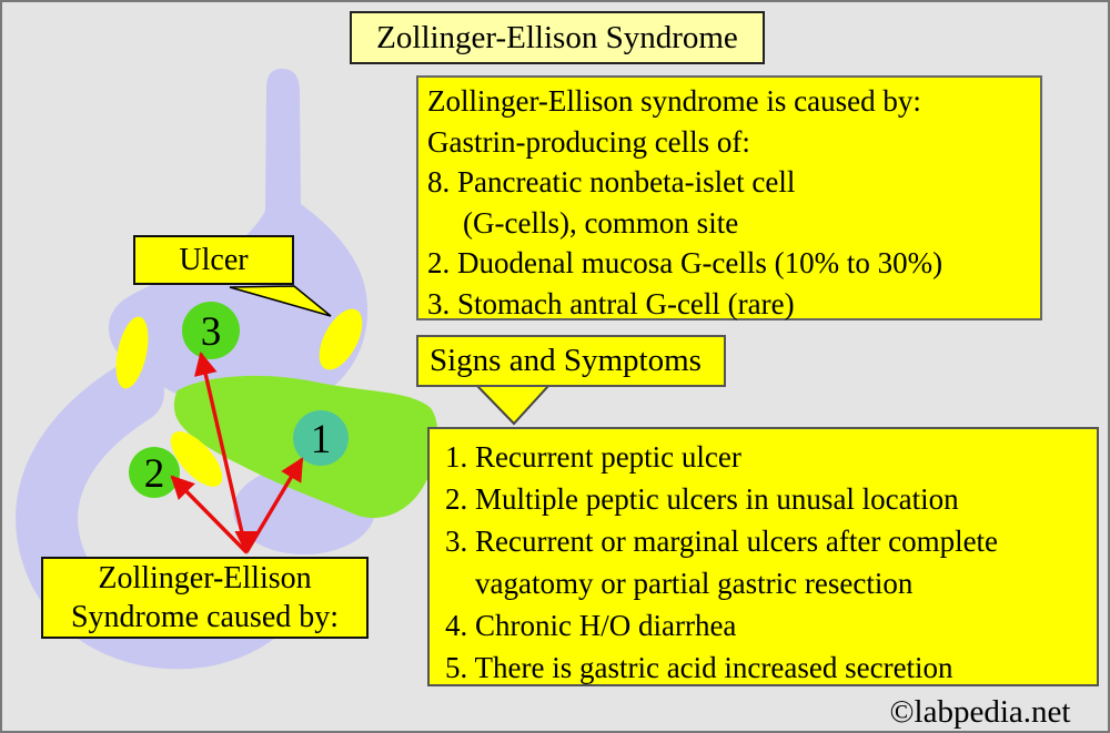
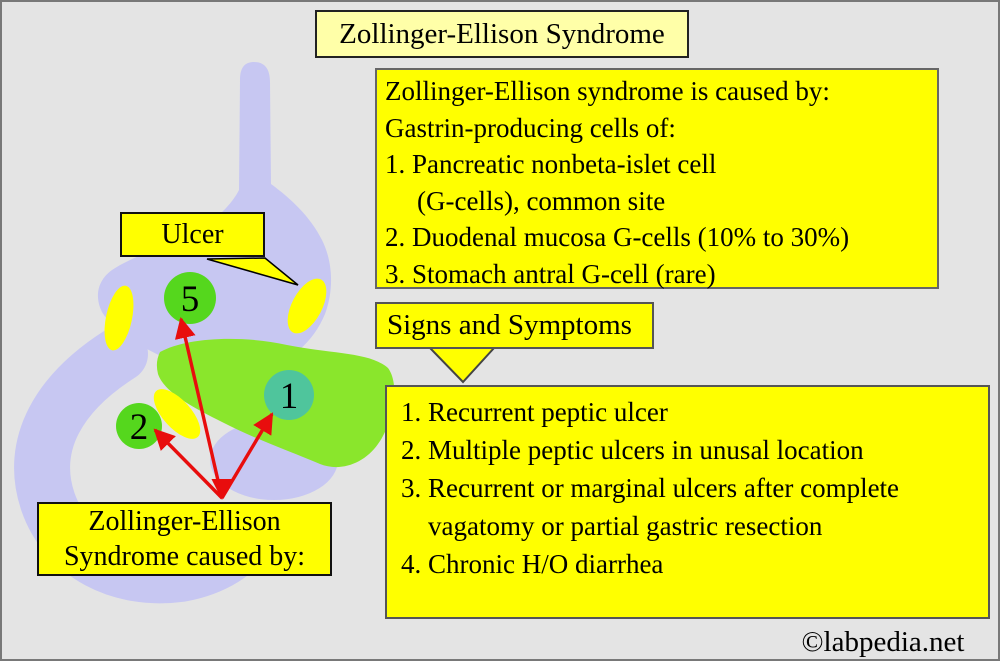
- 3
+ 5
  2
  1
  Zollinger-Ellison Syndrome
  Zollinger-Ellison syndrome is caused by:
  Gastrin-producing cells of:
- 8. Pancreatic nonbeta-islet cell
+ 1. Pancreatic nonbeta-islet cell
  (G-cells), common site
  2. Duodenal mucosa G-cells (10% to 30%)
  3. Stomach antral G-cell (rare)
  Ulcer
  Signs and Symptoms
  1. Recurrent peptic ulcer
  2. Multiple peptic ulcers in unusal location
  3. Recurrent or marginal ulcers after complete
  vagatomy or partial gastric resection
  4. Chronic H/O diarrhea
- 5. There is gastric acid increased secretion
  Zollinger-Ellison
  Syndrome caused by:
  ©labpedia.net
